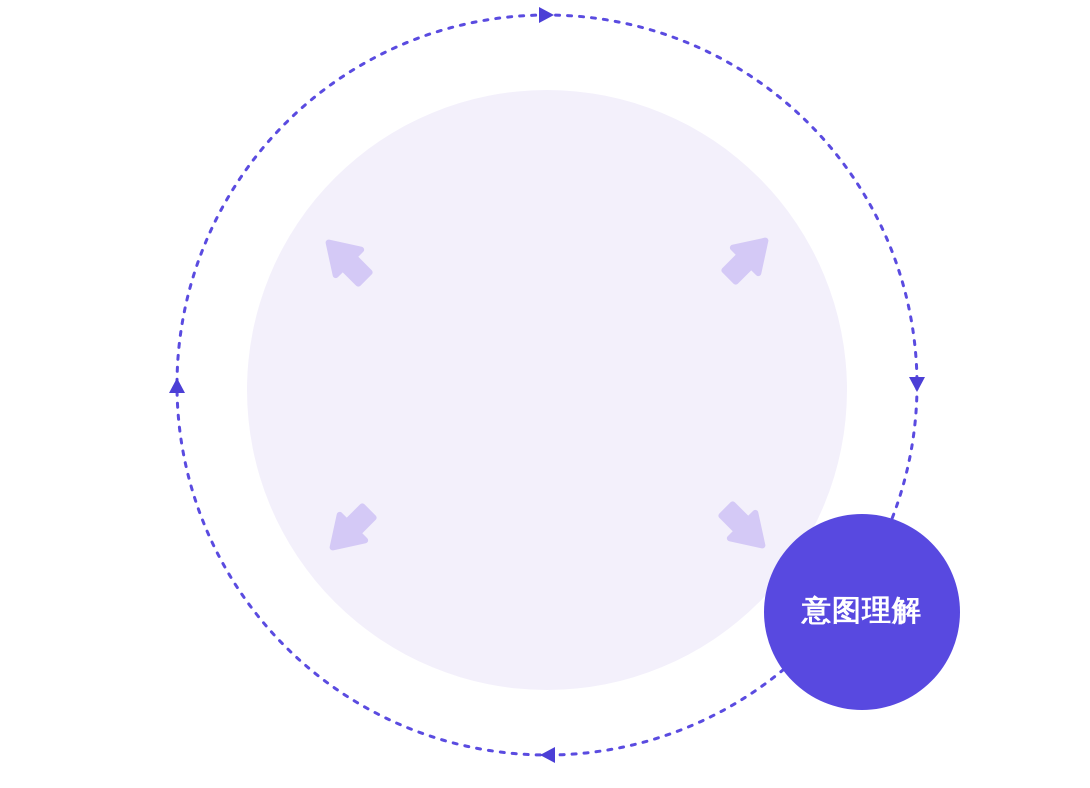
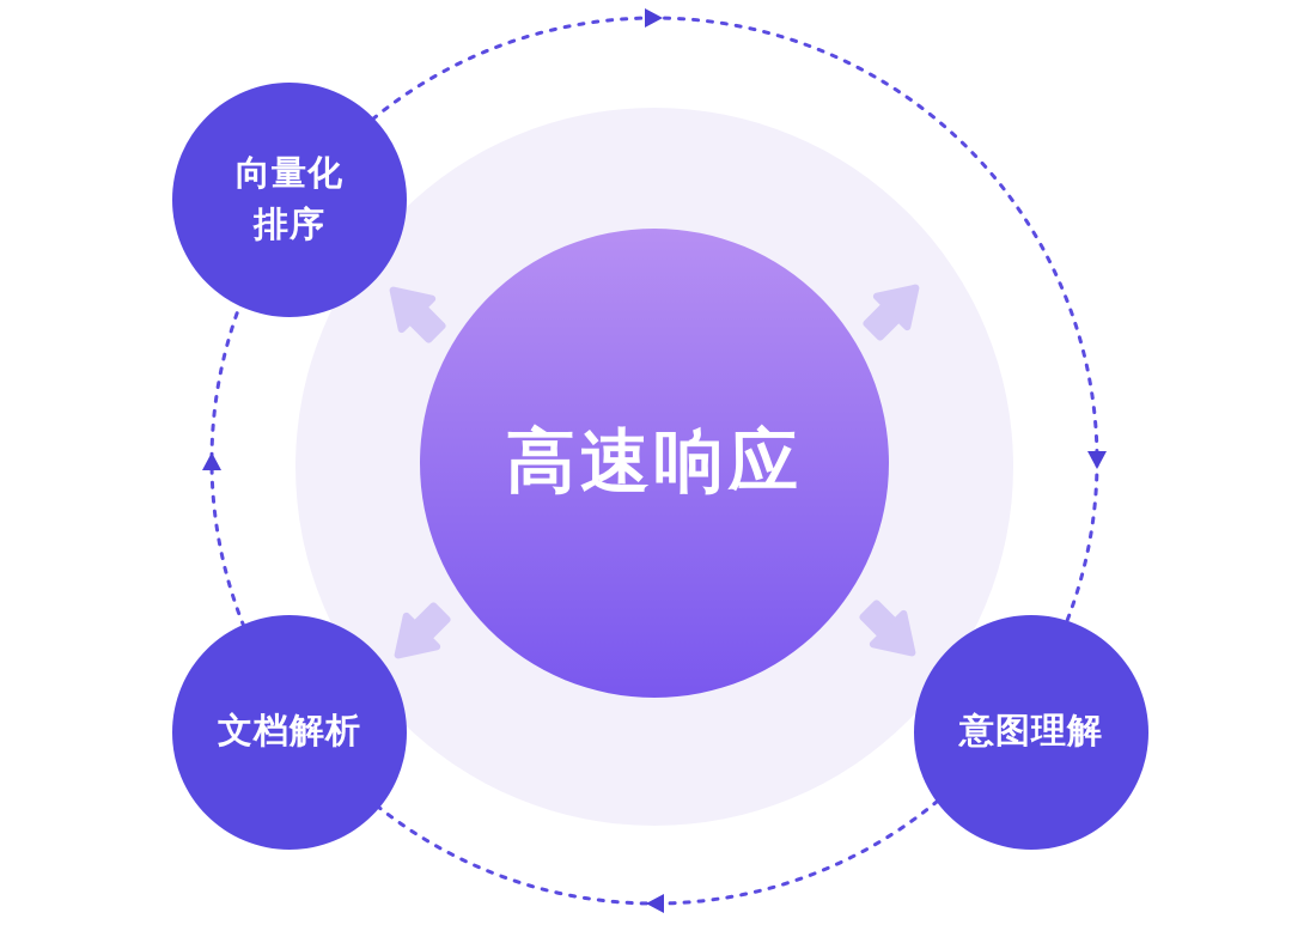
+ 高速响应
+ 向量化
+ 排序
+ 文档解析
  意图理解
